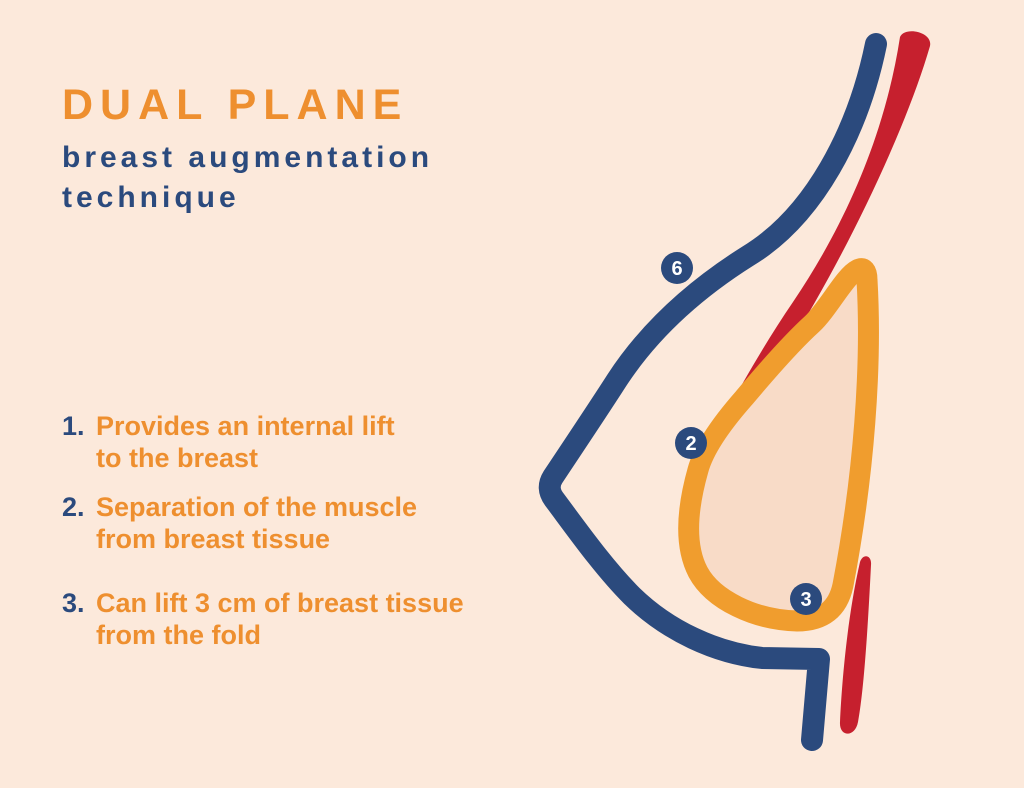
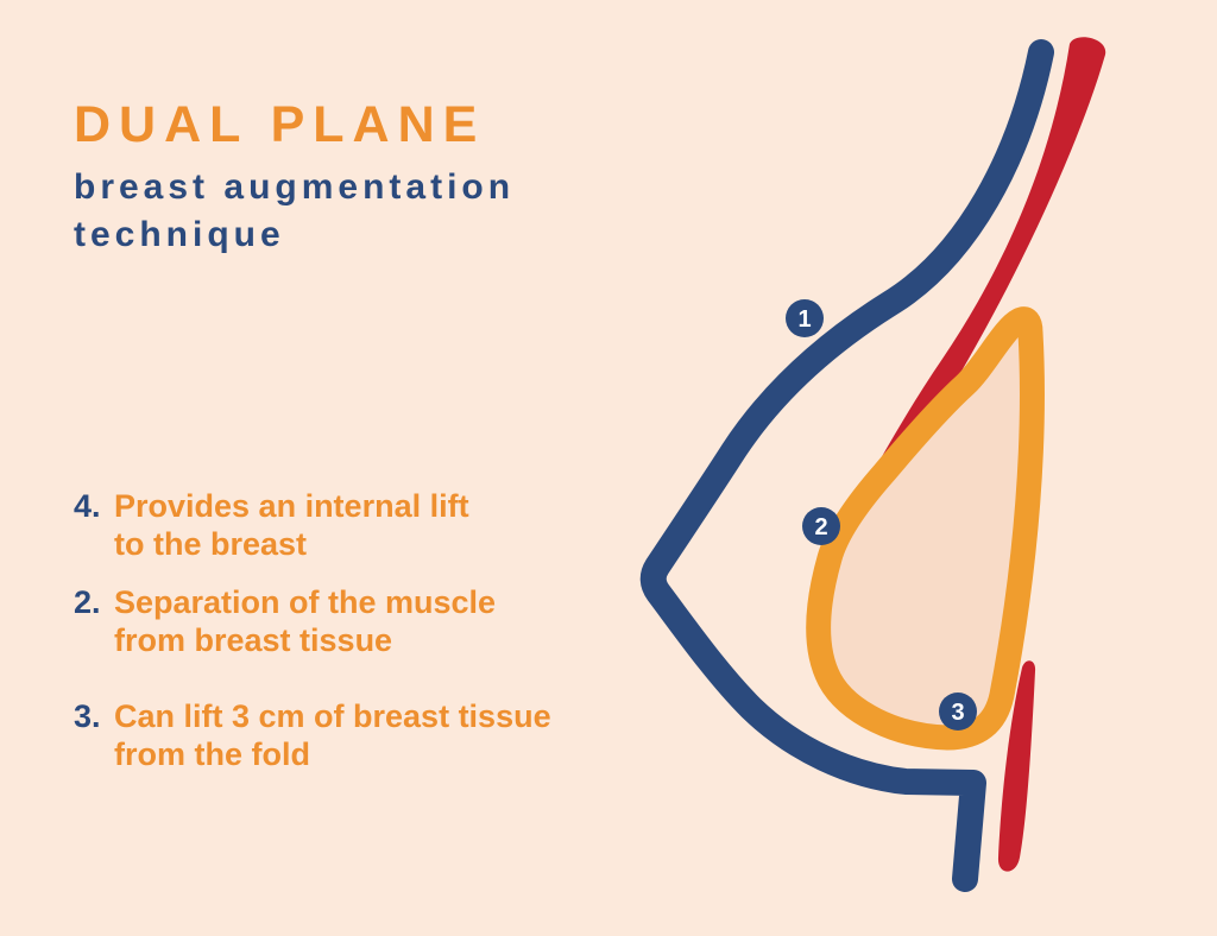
  DUAL PLANE
  breast augmentation
  technique
- 1.
+ 4.
  Provides an internal lift
  to the breast
  2.
  Separation of the muscle
  from breast tissue
  3.
  Can lift 3 cm of breast tissue
  from the fold
- 6
+ 1
  2
  3
